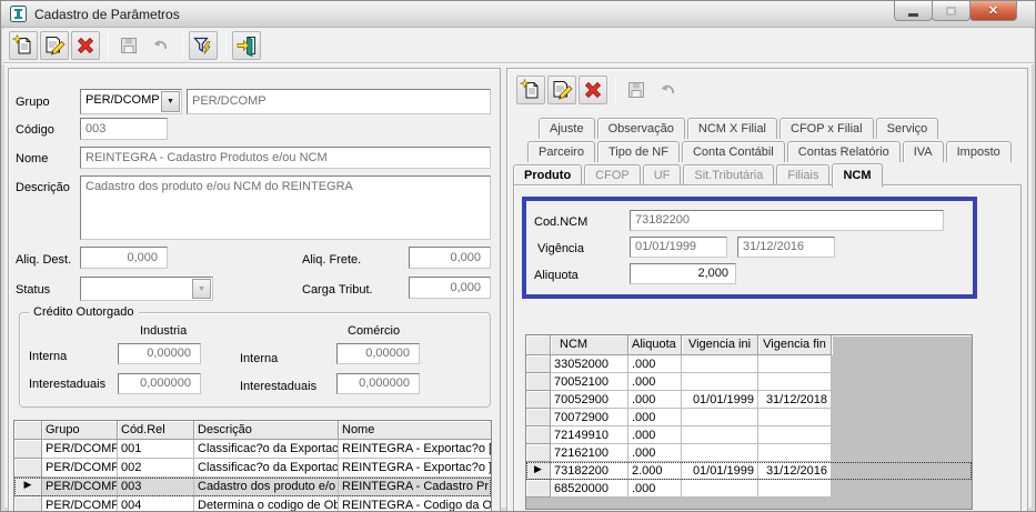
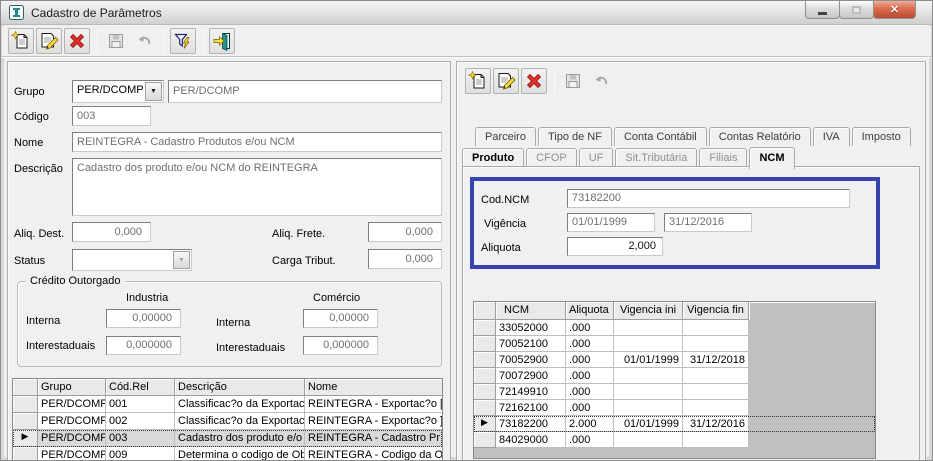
  Cadastro de Parâmetros
  ✕
  Grupo
  PER/DCOMP
  PER/DCOMP
  Código
  003
  Nome
  REINTEGRA - Cadastro Produtos e/ou NCM
  Descrição
  Cadastro dos produto e/ou NCM do REINTEGRA
  Aliq. Dest.
  0,000
  Aliq. Frete.
  0,000
  Status
  Carga Tribut.
  0,000
  Crédito Outorgado
  Industria
  Comércio
  Interna
  0,00000
  Interna
  0,00000
  Interestaduais
  0,000000
  Interestaduais
  0,000000
  Grupo
  Cód.Rel
  Descrição
  Nome
  PER/DCOMP
  001
  Classificac?o da Exportac
  REINTEGRA - Exportac?o [
  PER/DCOMP
  002
  Classificac?o da Exportac
  REINTEGRA - Exportac?o ]
  ▶
  PER/DCOMP
  003
  Cadastro dos produto e/o
  REINTEGRA - Cadastro Pr
  PER/DCOMP
- 004
+ 009
  Determina o codigo de Ob
  REINTEGRA - Codigo da O
- Ajuste
- Observação
- NCM X Filial
- CFOP x Filial
- Serviço
  Parceiro
  Tipo de NF
  Conta Contábil
  Contas Relatório
  IVA
  Imposto
  Produto
  CFOP
  UF
  Sit.Tributária
  Filiais
  NCM
  Cod.NCM
  73182200
  Vigência
  01/01/1999
  31/12/2016
  Aliquota
  2,000
  NCM
  Aliquota
  Vigencia ini
  Vigencia fin
  33052000
  .000
  70052100
  .000
  70052900
  .000
  01/01/1999
  31/12/2018
  70072900
  .000
  72149910
  .000
  72162100
  .000
  ▶
  73182200
  2.000
  01/01/1999
  31/12/2016
- 68520000
+ 84029000
  .000
